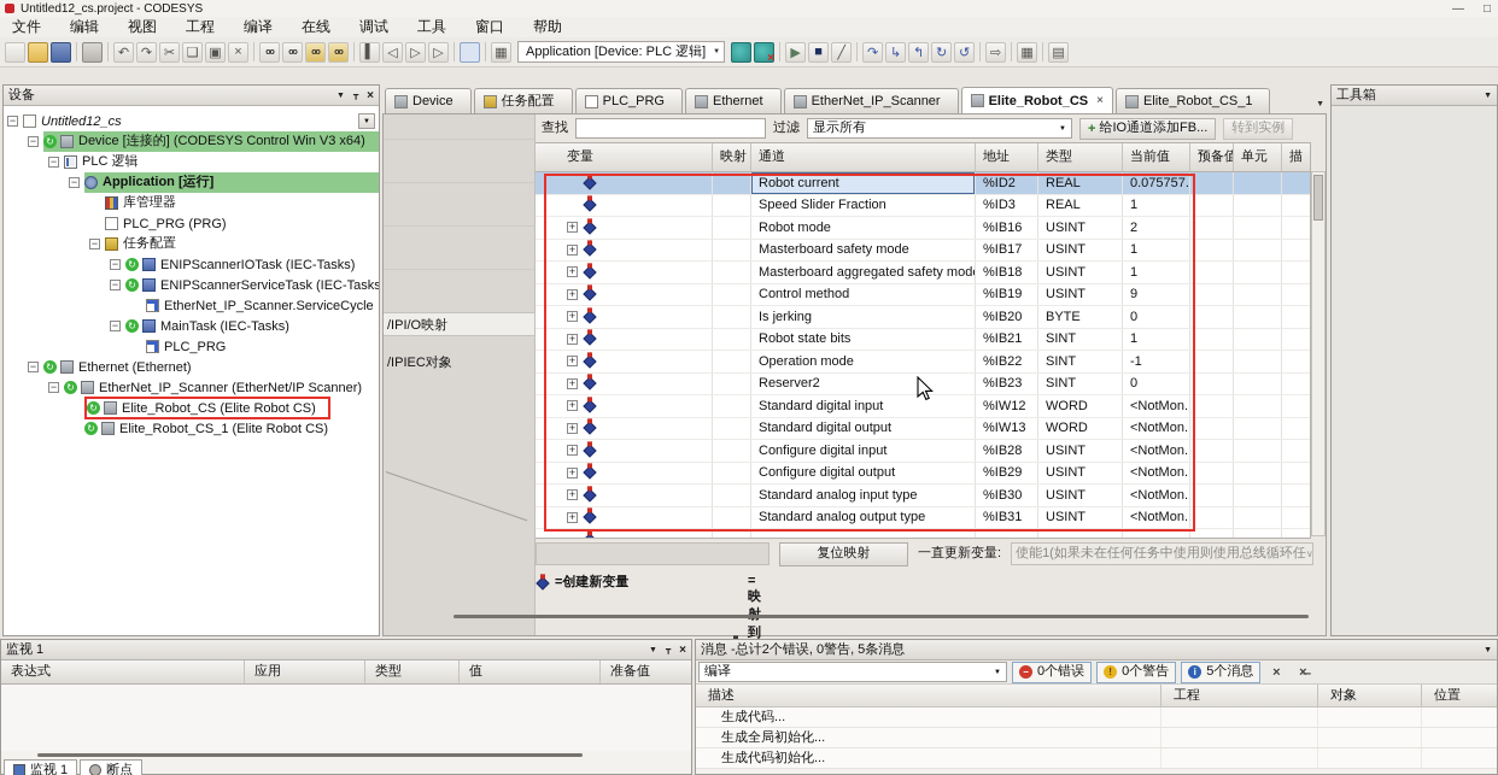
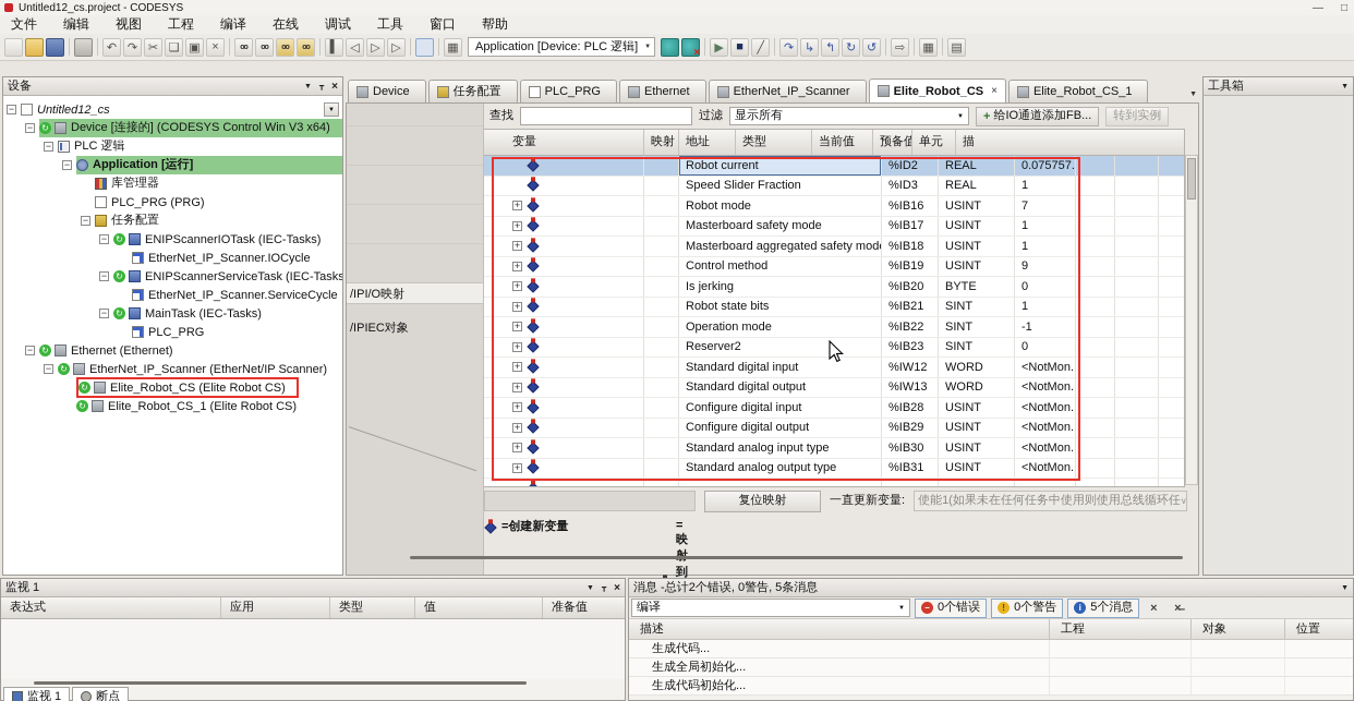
  Untitled12_cs.project - CODESYS
  —
  □
  文件
  编辑
  视图
  工程
  编译
  在线
  调试
  工具
  窗口
  帮助
  ↶
  ↷
  ✂
  ❏
  ▣
  ×
  ▌
  ◁
  ▷
  ▷
  ▦
  Application [Device: PLC 逻辑]
  ▶
  ■
  ╱
  ↷
  ↳
  ↰
  ↻
  ↺
  ⇨
  ▦
  ▤
  设备
  ×
  Untitled12_cs
  ↻
  Device [连接的] (CODESYS Control Win V3 x64)
  PLC 逻辑
  Application [运行]
  库管理器
  PLC_PRG (PRG)
  任务配置
  ↻
  ENIPScannerIOTask (IEC-Tasks)
+ EtherNet_IP_Scanner.IOCycle
  ↻
  ENIPScannerServiceTask (IEC-Tasks
  EtherNet_IP_Scanner.ServiceCycle
  ↻
  MainTask (IEC-Tasks)
  PLC_PRG
  ↻
  Ethernet (Ethernet)
  ↻
  EtherNet_IP_Scanner (EtherNet/IP Scanner)
  ↻
  Elite_Robot_CS (Elite Robot CS)
  ↻
  Elite_Robot_CS_1 (Elite Robot CS)
  Device
  任务配置
  PLC_PRG
  Ethernet
  EtherNet_IP_Scanner
  Elite_Robot_CS
  ×
  Elite_Robot_CS_1
  /IPI/O映射
  /IPIEC对象
  查找
  过滤
  显示所有
  +
  给IO通道添加FB...
  转到实例
  变量
  映射
- 通道
  地址
  类型
  当前值
  预备值
  单元
  描
  Robot current
  %ID2
  REAL
  0.075757.
  Speed Slider Fraction
  %ID3
  REAL
  1
  Robot mode
  %IB16
  USINT
- 2
+ 7
  Masterboard safety mode
  %IB17
  USINT
  1
  Masterboard aggregated safety mod
  %IB18
  USINT
  1
  Control method
  %IB19
  USINT
  9
  Is jerking
  %IB20
  BYTE
  0
  Robot state bits
  %IB21
  SINT
  1
  Operation mode
  %IB22
  SINT
  -1
  Reserver2
  %IB23
  SINT
  0
  Standard digital input
  %IW12
  WORD
  <NotMon..
  Standard digital output
  %IW13
  WORD
  <NotMon..
  Configure digital input
  %IB28
  USINT
  <NotMon..
  Configure digital output
  %IB29
  USINT
  <NotMon..
  Standard analog input type
  %IB30
  USINT
  <NotMon..
  Standard analog output type
  %IB31
  USINT
  <NotMon..
  复位映射
  一直更新变量:
  使能1(如果未在任何任务中使用则使用总线循环任
  ∨
  =创建新变量
  工具箱
  监视 1
  ×
  表达式
  应用
  类型
  值
  准备值
  监视 1
  断点
  消息 -总计2个错误, 0警告, 5条消息
  编译
  −
  0个错误
  !
  0个警告
  i
  5个消息
  ×
  ×̶
  描述
  工程
  对象
  位置
  生成代码...
  生成全局初始化...
  生成代码初始化...
